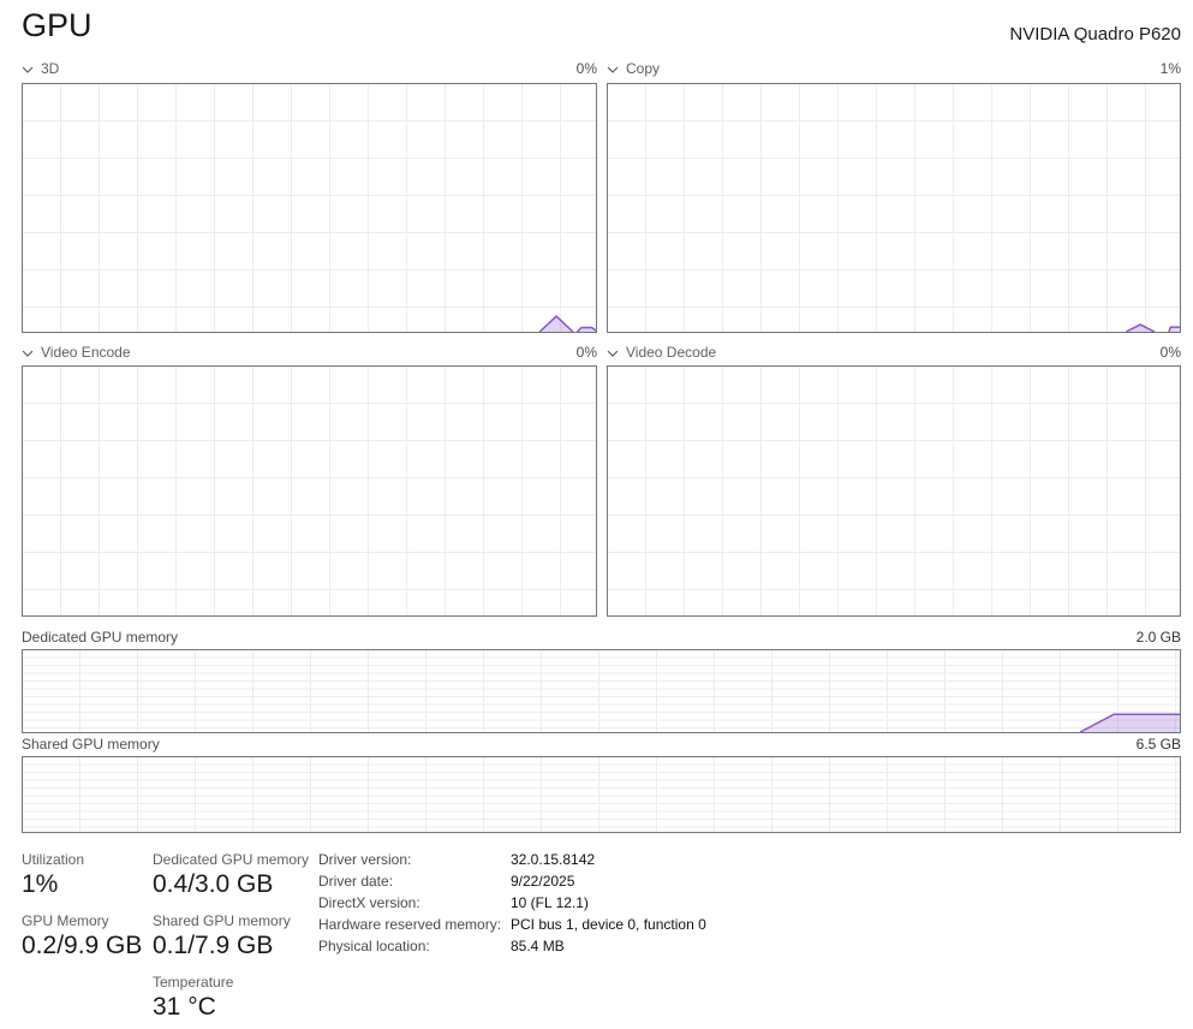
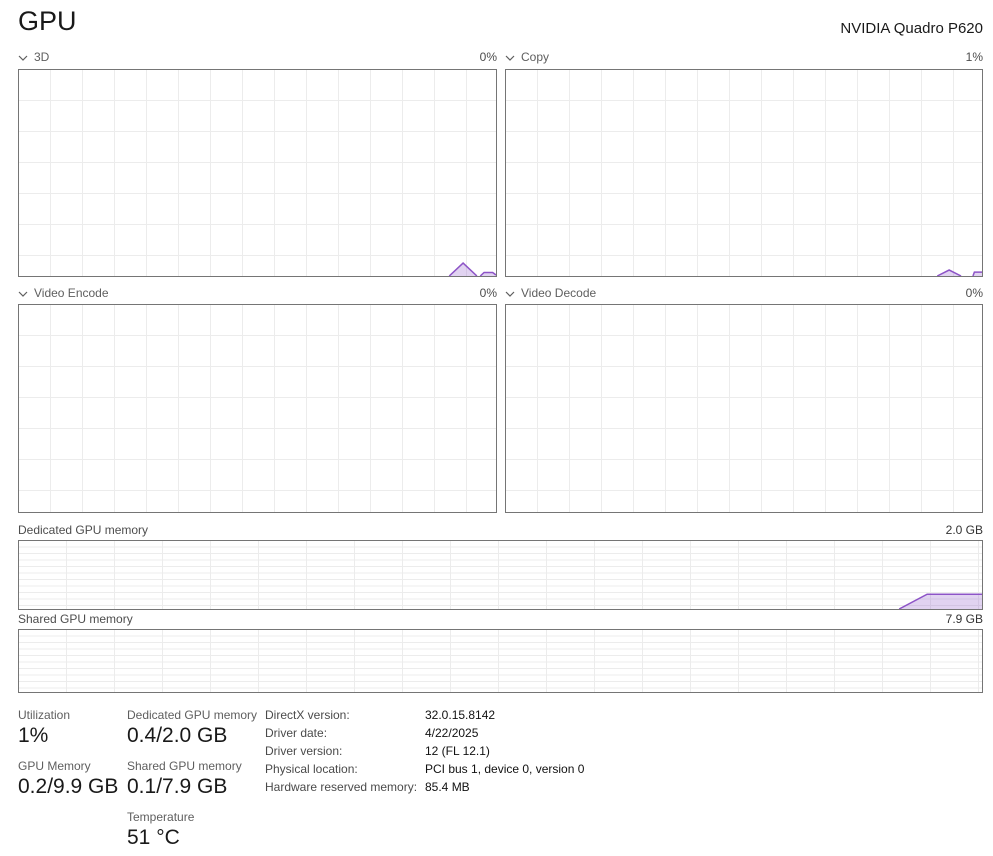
  GPU
  NVIDIA Quadro P620
  3D
  0%
  Copy
  1%
  Video Encode
  0%
  Video Decode
  0%
  Dedicated GPU memory
  2.0 GB
  Shared GPU memory
- 6.5 GB
+ 7.9 GB
  Utilization
  1%
  GPU Memory
  0.2/9.9 GB
  Dedicated GPU memory
- 0.4/3.0 GB
+ 0.4/2.0 GB
  Shared GPU memory
  0.1/7.9 GB
  Temperature
- 31 °C
+ 51 °C
- Driver version:
+ DirectX version:
  32.0.15.8142
  Driver date:
- 9/22/2025
+ 4/22/2025
- DirectX version:
+ Driver version:
- 10 (FL 12.1)
+ 12 (FL 12.1)
- Hardware reserved memory:
+ Physical location:
- PCI bus 1, device 0, function 0
+ PCI bus 1, device 0, version 0
- Physical location:
+ Hardware reserved memory:
  85.4 MB
